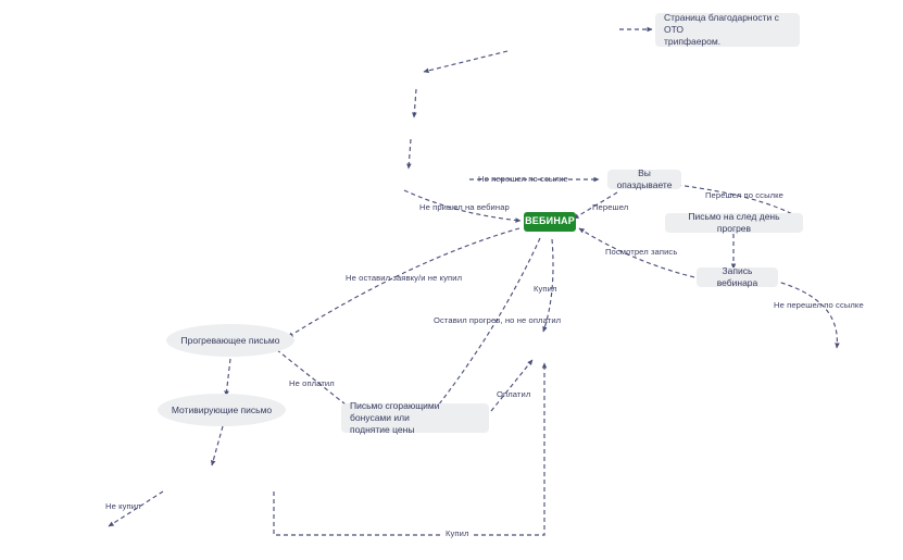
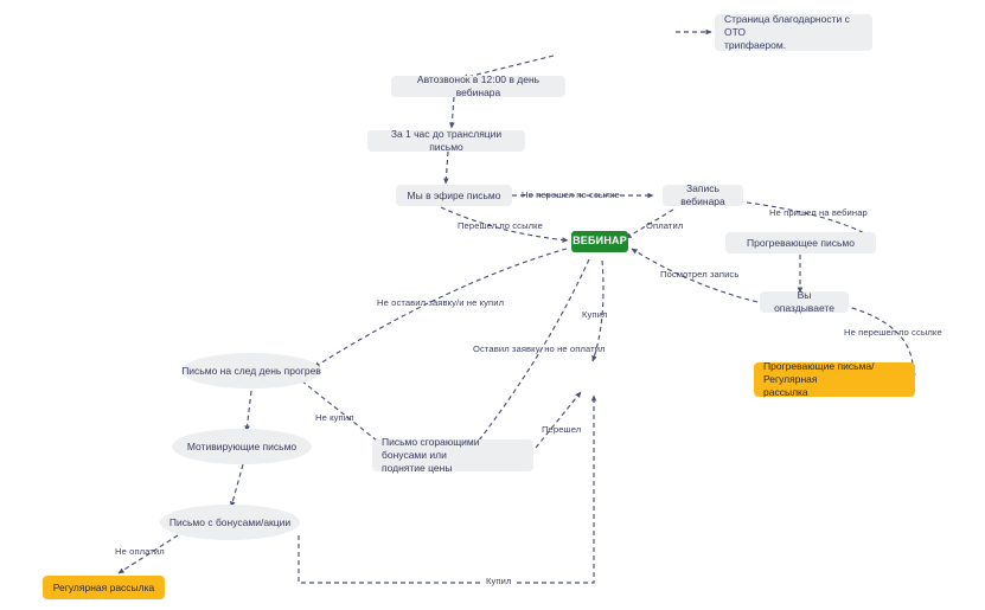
  Страница благодарности с ОТО
  трипфаером.
+ Автозвонок в 12:00 в день вебинара
+ За 1 час до трансляции письмо
+ Мы в эфире письмо
- Вы опаздываете
+ Запись вебинара
  ВЕБИНАР
- Письмо на след день прогрев
+ Прогревающее письмо
- Запись вебинара
+ Вы опаздываете
+ Прогревающие письма/ Регулярная
+ рассылка
- Прогревающее письмо
+ Письмо на след день прогрев
  Мотивирующие письмо
+ Письмо с бонусами/акции
+ Регулярная рассылка
  Письмо сгорающими бонусами или
  поднятие цены
  Не перешел по ссылке
- Не пришел на вебинар
+ Перешел по ссылке
- Перешел
+ Оплатил
- Перешел по ссылке
+ Не пришел на вебинар
  Посмотрел запись
  Не перешел по ссылке
  Не оставил заявку/и не купил
- Оставил прогрев, но не оплатил
+ Оставил заявку, но не оплатил
  Купил
- Не оплатил
+ Не купил
- Оплатил
+ Перешел
- Не купил
+ Не оплатил
  Купил
